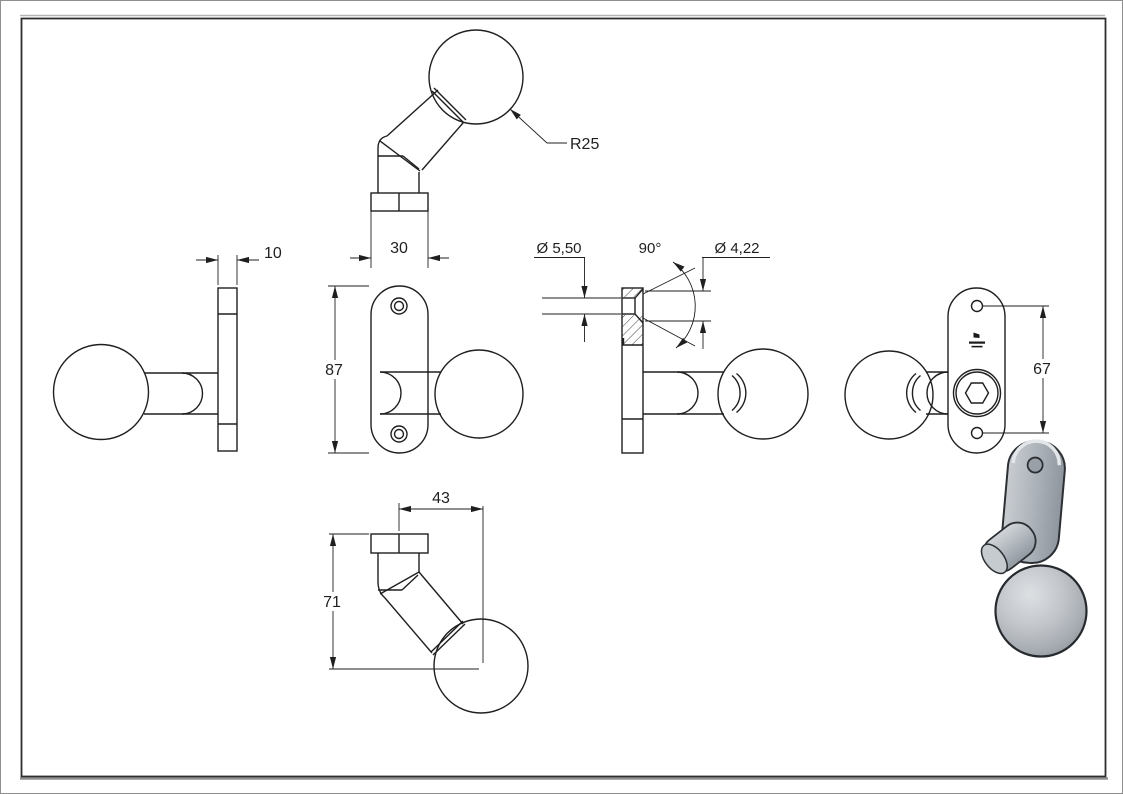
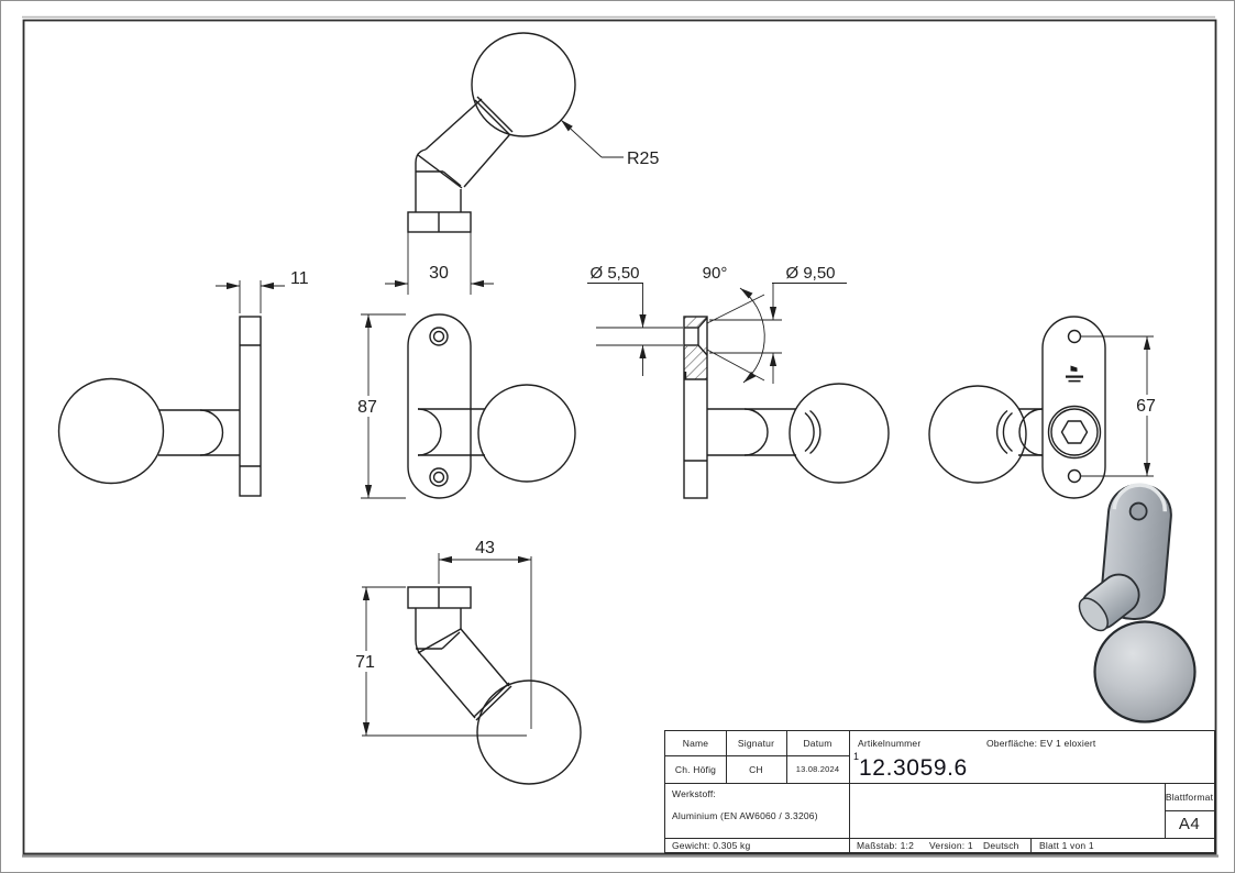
  30
  R25
- 10
+ 11
  87
  Ø 5,50
  90°
- Ø 4,22
+ Ø 9,50
  67
  43
  71
+ Name
+ Signatur
+ Datum
+ Artikelnummer
+ Oberfläche: EV 1 eloxiert
+ Ch. Höfig
+ CH
+ 13.08.2024
+ 112.3059.6
+ Werkstoff:
+ Aluminium (EN AW6060 / 3.3206)
+ Blattformat
+ A4
+ Gewicht: 0.305 kg
+ Maßstab: 1:2
+ Version: 1
+ Deutsch
+ Blatt 1 von 1
